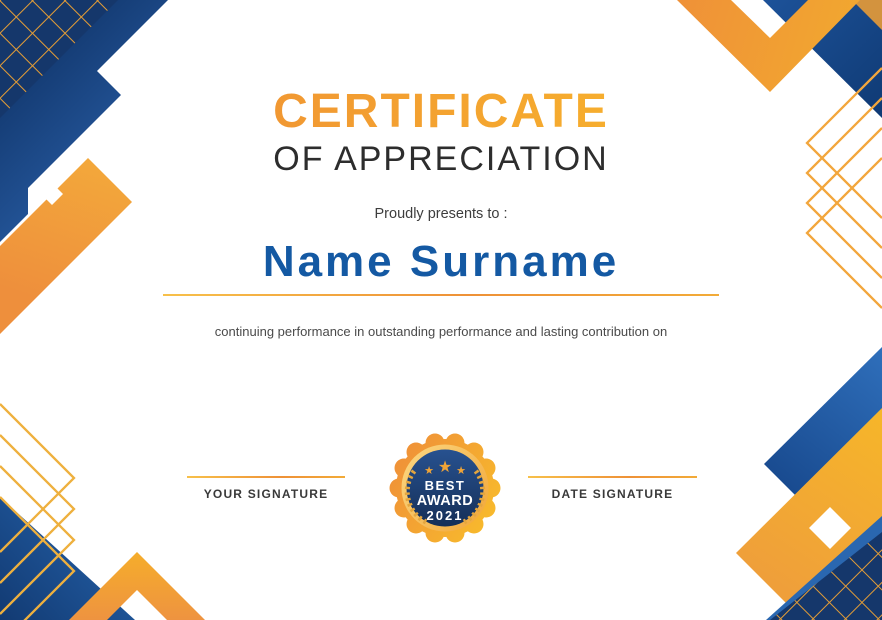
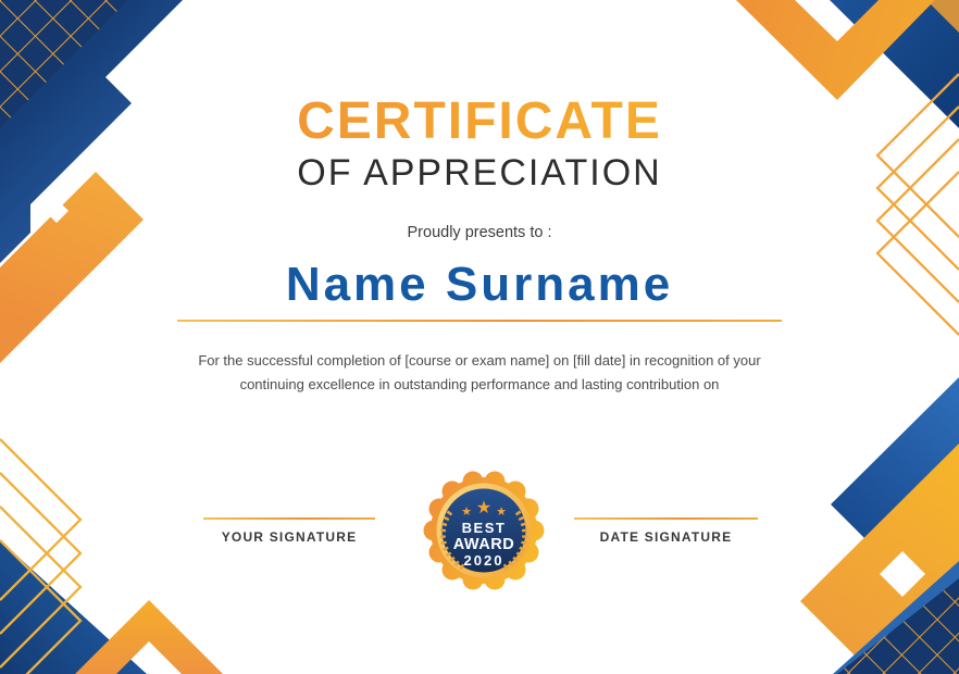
  CERTIFICATE
  OF APPRECIATION
  Proudly presents to :
  Name Surname
+ For the successful completion of [course or exam name] on [fill date] in recognition of your
- continuing performance in outstanding performance and lasting contribution on
+ continuing excellence in outstanding performance and lasting contribution on
  YOUR SIGNATURE
  DATE SIGNATURE
  ★
  ★
  ★
  BEST
  AWARD
- 2021
+ 2020
